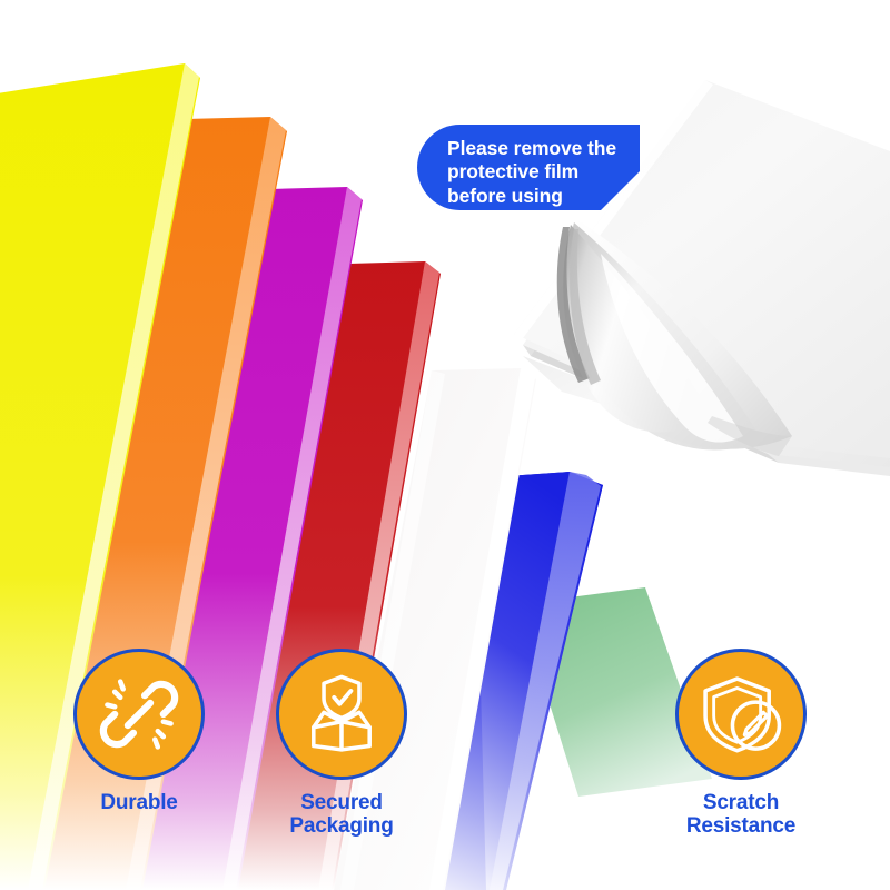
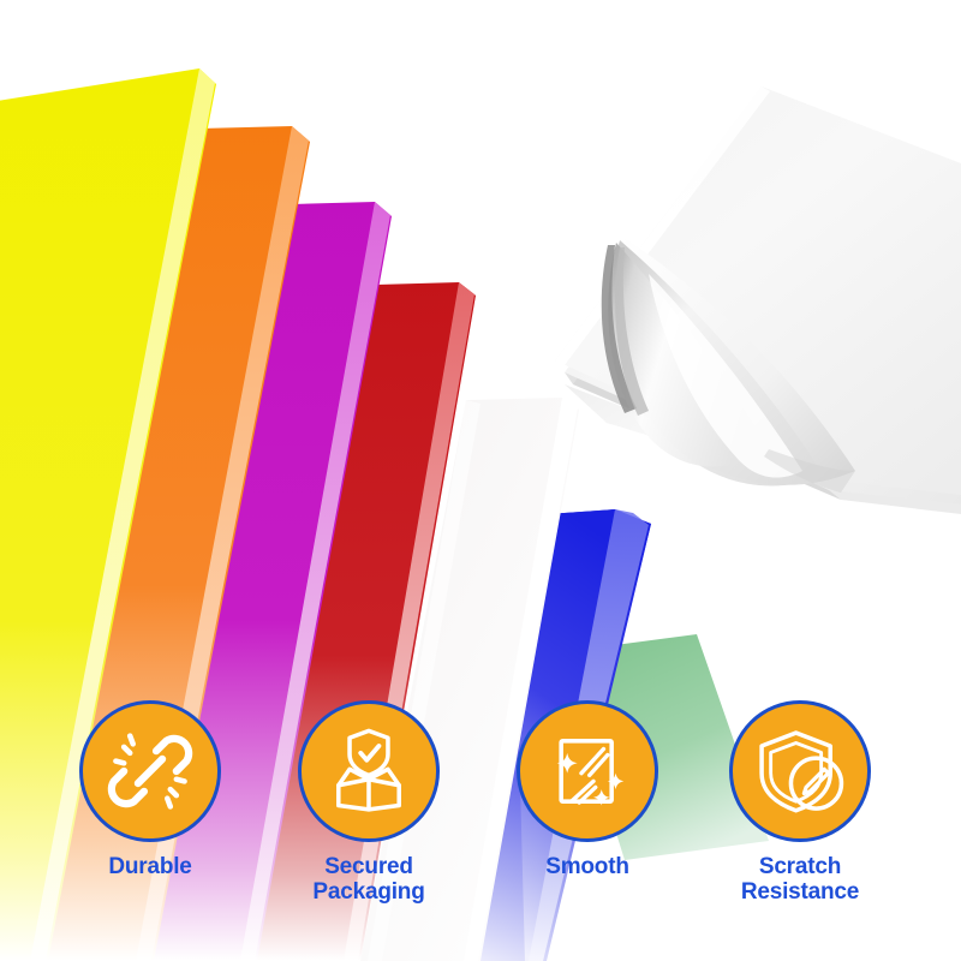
- Please remove the
- protective film
- before using
  Durable
  Secured
  Packaging
+ Smooth
  Scratch
  Resistance
